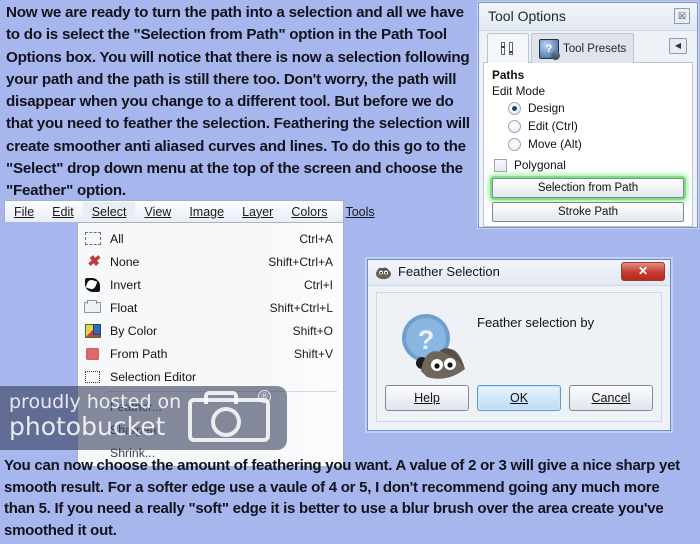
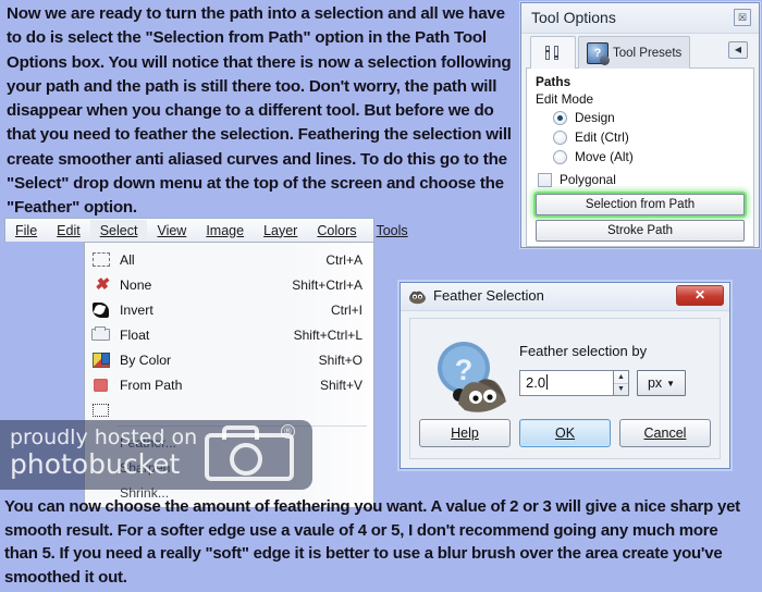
  Now we are ready to turn the path into a selection and all we have to do is select the "Selection from Path" option in the Path Tool Options box. You will notice that there is now a selection following your path and the path is still there too. Don't worry, the path will disappear when you change to a different tool. But before we do that you need to feather the selection. Feathering the selection will create smoother anti aliased curves and lines. To do this go to the "Select" drop down menu at the top of the screen and choose the "Feather" option.
  Tool Options
  ☒
  ?
  Tool Presets
  ◀
  Paths
  Edit Mode
  Design
  Edit (Ctrl)
  Move (Alt)
  Polygonal
  Selection from Path
  Stroke Path
  File
  Edit
  Select
  View
  Image
  Layer
  Colors
  Tools
  All
  Ctrl+A
  ✖
  None
  Shift+Ctrl+A
  Invert
  Ctrl+I
  Float
  Shift+Ctrl+L
  By Color
  Shift+O
  From Path
  Shift+V
- Selection Editor
  Feather...
  Sharpen
  Shrink...
  proudly hosted on
  photobucket
  ®
  Feather Selection
  ✕
  ?
  Feather selection by
+ 2.0
+ px
+ ▼
  Help
  OK
  Cancel
  You can now choose the amount of feathering you want. A value of 2 or 3 will give a nice sharp yet smooth result. For a softer edge use a vaule of 4 or 5, I don't recommend going any much more than 5. If you need a really "soft" edge it is better to use a blur brush over the area create you've smoothed it out.
